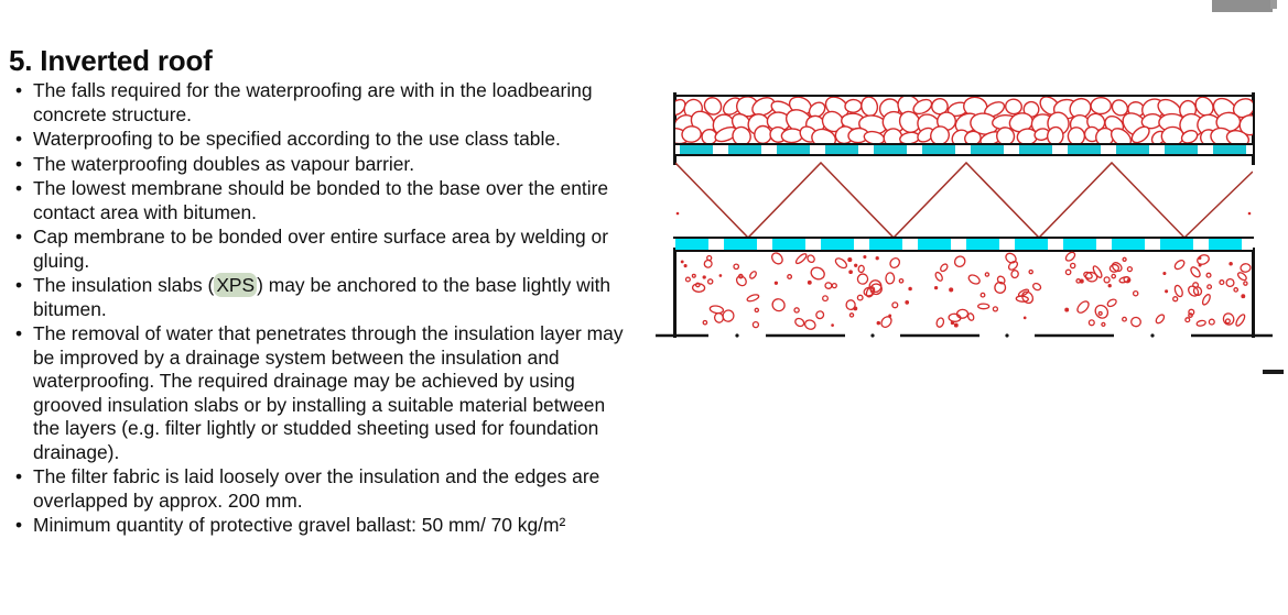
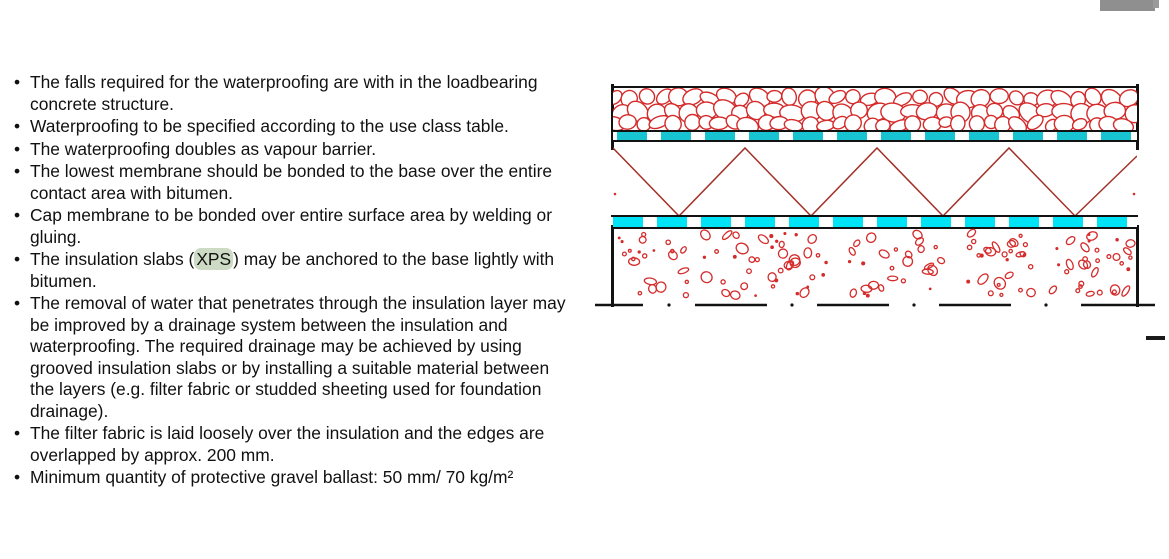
- 5. Inverted roof
  •
  The falls required for the waterproofing are with in the loadbearing concrete structure.
  •
  Waterproofing to be specified according to the use class table.
  •
  The waterproofing doubles as vapour barrier.
  •
  The lowest membrane should be bonded to the base over the entire contact area with bitumen.
  •
  Cap membrane to be bonded over entire surface area by welding or gluing.
  •
  The insulation slabs (XPS) may be anchored to the base lightly with bitumen.
  •
- The removal of water that penetrates through the insulation layer may be improved by a drainage system between the insulation and waterproofing. The required drainage may be achieved by using grooved insulation slabs or by installing a suitable material between the layers (e.g. filter lightly or studded sheeting used for foundation drainage).
+ The removal of water that penetrates through the insulation layer may be improved by a drainage system between the insulation and waterproofing. The required drainage may be achieved by using grooved insulation slabs or by installing a suitable material between the layers (e.g. filter fabric or studded sheeting used for foundation drainage).
  •
  The filter fabric is laid loosely over the insulation and the edges are overlapped by approx. 200 mm.
  •
  Minimum quantity of protective gravel ballast: 50 mm/ 70 kg/m²
